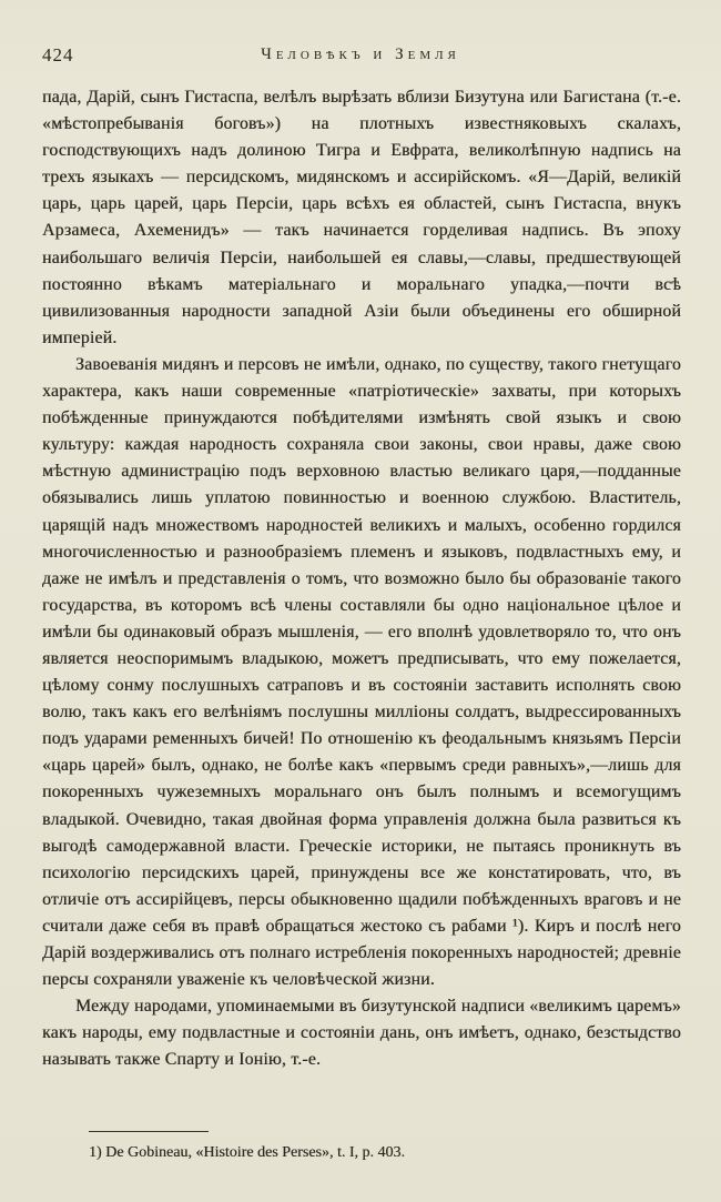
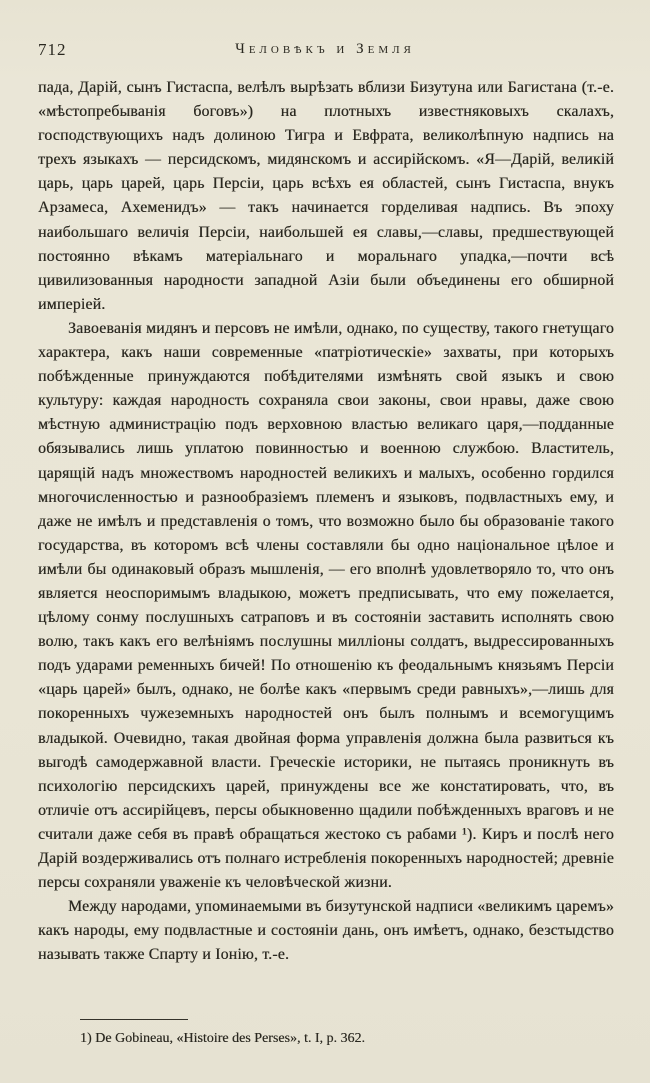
- 424
+ 712
  Человѣкъ и Земля
  пада, Дарій, сынъ Гистаспа, велѣлъ вырѣзать вблизи Бизутуна или Багистана (т.-е. «мѣстопребыванія боговъ») на плотныхъ известняковыхъ скалахъ, господствующихъ надъ долиною Тигра и Евфрата, великолѣпную надпись на трехъ языкахъ — персидскомъ, мидянскомъ и ассирійскомъ. «Я—Дарій, великій царь, царь царей, царь Персіи, царь всѣхъ ея областей, сынъ Гистаспа, внукъ Арзамеса, Ахеменидъ» — такъ начинается горделивая надпись. Въ эпоху наибольшаго величія Персіи, наибольшей ея славы,—славы, предшествующей постоянно вѣкамъ матеріальнаго и моральнаго упадка,—почти всѣ цивилизованныя народности западной Азіи были объединены его обширной имперіей.
- Завоеванія мидянъ и персовъ не имѣли, однако, по существу, такого гнетущаго характера, какъ наши современные «патріотическіе» захваты, при которыхъ побѣжденные принуждаются побѣдителями измѣнять свой языкъ и свою культуру: каждая народность сохраняла свои законы, свои нравы, даже свою мѣстную администрацію подъ верховною властью великаго царя,—подданные обязывались лишь уплатою повинностью и военною службою. Властитель, царящій надъ множествомъ народностей великихъ и малыхъ, особенно гордился многочисленностью и разнообразіемъ племенъ и языковъ, подвластныхъ ему, и даже не имѣлъ и представленія о томъ, что возможно было бы образованіе такого государства, въ которомъ всѣ члены составляли бы одно національное цѣлое и имѣли бы одинаковый образъ мышленія, — его вполнѣ удовлетворяло то, что онъ является неоспоримымъ владыкою, можетъ предписывать, что ему пожелается, цѣлому сонму послушныхъ сатраповъ и въ состояніи заставить исполнять свою волю, такъ какъ его велѣніямъ послушны милліоны солдатъ, выдрессированныхъ подъ ударами ременныхъ бичей! По отношенію къ феодальнымъ князьямъ Персіи «царь царей» былъ, однако, не болѣе какъ «первымъ среди равныхъ»,—лишь для покоренныхъ чужеземныхъ моральнаго онъ былъ полнымъ и всемогущимъ владыкой. Очевидно, такая двойная форма управленія должна была развиться къ выгодѣ самодержавной власти. Греческіе историки, не пытаясь проникнуть въ психологію персидскихъ царей, принуждены все же констатировать, что, въ отличіе отъ ассирійцевъ, персы обыкновенно щадили побѣжденныхъ враговъ и не считали даже себя въ правѣ обращаться жестоко съ рабами ¹). Киръ и послѣ него Дарій воздерживались отъ полнаго истребленія покоренныхъ народностей; древніе персы сохраняли уваженіе къ человѣческой жизни.
+ Завоеванія мидянъ и персовъ не имѣли, однако, по существу, такого гнетущаго характера, какъ наши современные «патріотическіе» захваты, при которыхъ побѣжденные принуждаются побѣдителями измѣнять свой языкъ и свою культуру: каждая народность сохраняла свои законы, свои нравы, даже свою мѣстную администрацію подъ верховною властью великаго царя,—подданные обязывались лишь уплатою повинностью и военною службою. Властитель, царящій надъ множествомъ народностей великихъ и малыхъ, особенно гордился многочисленностью и разнообразіемъ племенъ и языковъ, подвластныхъ ему, и даже не имѣлъ и представленія о томъ, что возможно было бы образованіе такого государства, въ которомъ всѣ члены составляли бы одно національное цѣлое и имѣли бы одинаковый образъ мышленія, — его вполнѣ удовлетворяло то, что онъ является неоспоримымъ владыкою, можетъ предписывать, что ему пожелается, цѣлому сонму послушныхъ сатраповъ и въ состояніи заставить исполнять свою волю, такъ какъ его велѣніямъ послушны милліоны солдатъ, выдрессированныхъ подъ ударами ременныхъ бичей! По отношенію къ феодальнымъ князьямъ Персіи «царь царей» былъ, однако, не болѣе какъ «первымъ среди равныхъ»,—лишь для покоренныхъ чужеземныхъ народностей онъ былъ полнымъ и всемогущимъ владыкой. Очевидно, такая двойная форма управленія должна была развиться къ выгодѣ самодержавной власти. Греческіе историки, не пытаясь проникнуть въ психологію персидскихъ царей, принуждены все же констатировать, что, въ отличіе отъ ассирійцевъ, персы обыкновенно щадили побѣжденныхъ враговъ и не считали даже себя въ правѣ обращаться жестоко съ рабами ¹). Киръ и послѣ него Дарій воздерживались отъ полнаго истребленія покоренныхъ народностей; древніе персы сохраняли уваженіе къ человѣческой жизни.
  Между народами, упоминаемыми въ бизутунской надписи «великимъ царемъ» какъ народы, ему подвластные и состояніи дань, онъ имѣетъ, однако, безстыдство называть также Спарту и Іонію, т.-е.
- 1) De Gobineau, «Histoire des Perses», t. I, p. 403.
+ 1) De Gobineau, «Histoire des Perses», t. I, p. 362.
